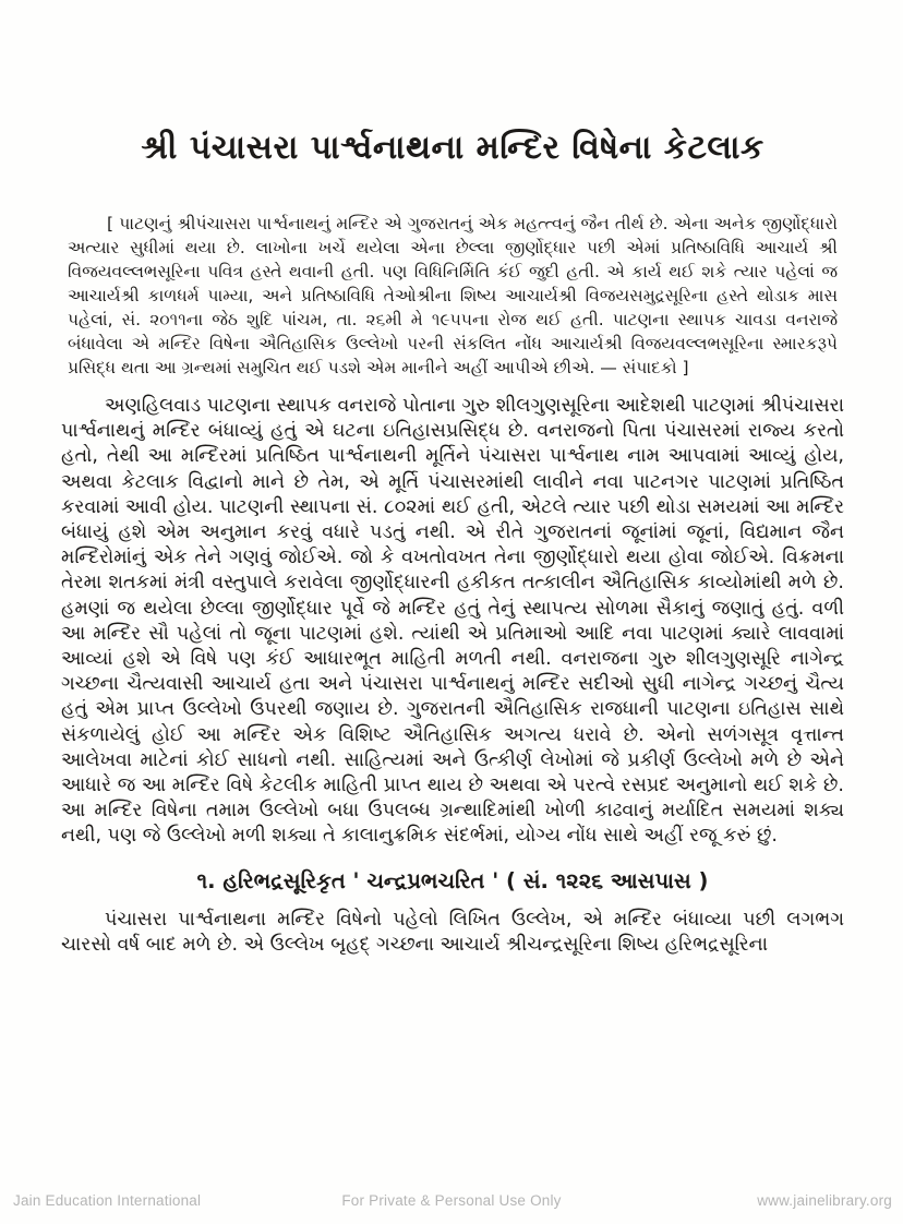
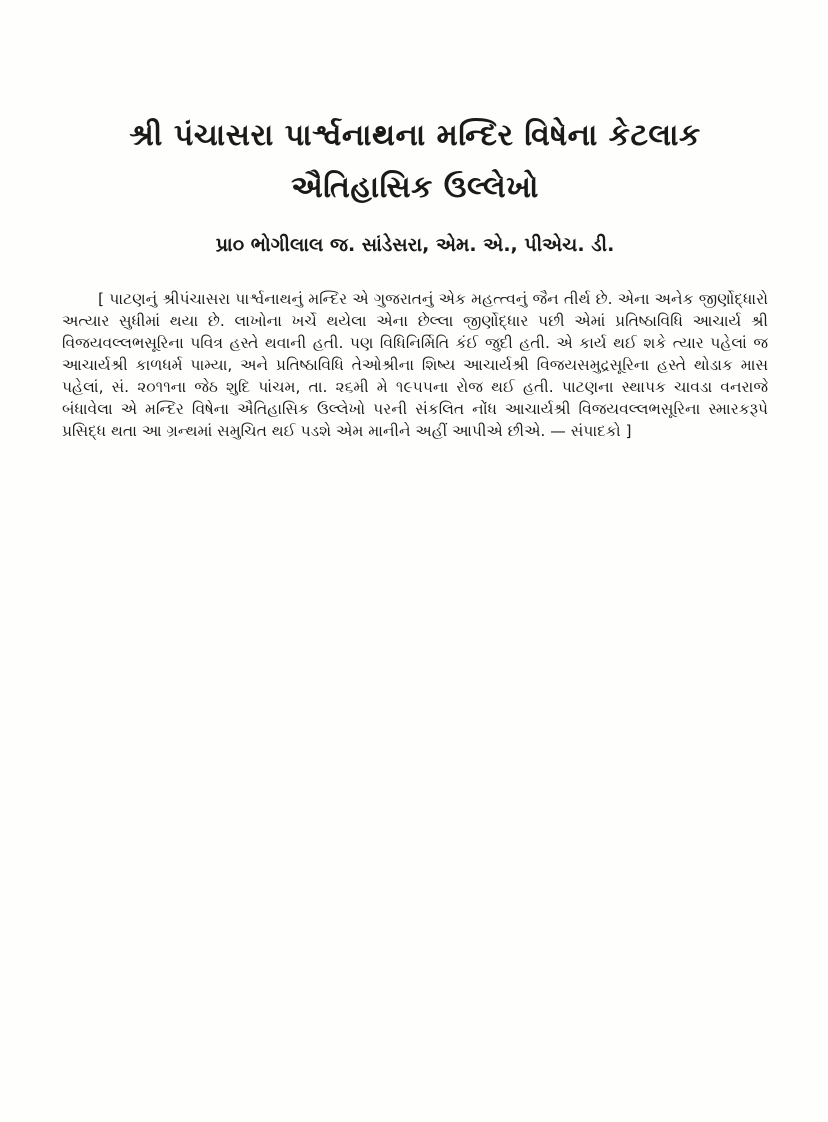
  શ્રી પંચાસરા પાર્શ્વનાથના મન્દિર વિષેના કેટલાક
+ ઐતિહાસિક ઉલ્લેખો
+ પ્રા૦ ભોગીલાલ જ. સાંડેસરા, એમ. એ., પીએચ. ડી.
  [ પાટણનું શ્રીપંચાસરા પાર્શ્વનાથનું મન્દિર એ ગુજરાતનું એક મહત્ત્વનું જૈન તીર્થ છે. એના અનેક જીર્ણોદ્ધારો અત્યાર સુધીમાં થયા છે. લાખોના ખર્ચે થયેલા એના છેલ્લા જીર્ણોદ્ધાર પછી એમાં પ્રતિષ્ઠાવિધિ આચાર્ય શ્રી વિજયવલ્લભસૂરિના પવિત્ર હસ્તે થવાની હતી. પણ વિધિનિર્મિતિ કંઈ જુદી હતી. એ કાર્ય થઈ શકે ત્યાર પહેલાં જ આચાર્યશ્રી કાળધર્મ પામ્યા, અને પ્રતિષ્ઠાવિધિ તેઓશ્રીના શિષ્ય આચાર્યશ્રી વિજયસમુદ્રસૂરિના હસ્તે થોડાક માસ પહેલાં, સં. ૨૦૧૧ના જેઠ શુદિ પાંચમ, તા. ૨૬મી મે ૧૯૫૫ના રોજ થઈ હતી. પાટણના સ્થાપક ચાવડા વનરાજે બંધાવેલા એ મન્દિર વિષેના ઐતિહાસિક ઉલ્લેખો પરની સંકલિત નોંધ આચાર્યશ્રી વિજયવલ્લભસૂરિના સ્મારકરૂપે પ્રસિદ્ધ થતા આ ગ્રન્થમાં સમુચિત થઈ પડશે એમ માનીને અહીં આપીએ છીએ. — સંપાદકો ]
- અણહિલવાડ પાટણના સ્થાપક વનરાજે પોતાના ગુરુ શીલગુણસૂરિના આદેશથી પાટણમાં શ્રીપંચાસરા પાર્શ્વનાથનું મન્દિર બંધાવ્યું હતું એ ઘટના ઇતિહાસપ્રસિદ્ધ છે. વનરાજનો પિતા પંચાસરમાં રાજ્ય કરતો હતો, તેથી આ મન્દિરમાં પ્રતિષ્ઠિત પાર્શ્વનાથની મૂર્તિને પંચાસરા પાર્શ્વનાથ નામ આપવામાં આવ્યું હોય, અથવા કેટલાક વિદ્વાનો માને છે તેમ, એ મૂર્તિ પંચાસરમાંથી લાવીને નવા પાટનગર પાટણમાં પ્રતિષ્ઠિત કરવામાં આવી હોય. પાટણની સ્થાપના સં. ૮૦૨માં થઈ હતી, એટલે ત્યાર પછી થોડા સમયમાં આ મન્દિર બંધાયું હશે એમ અનુમાન કરવું વધારે પડતું નથી. એ રીતે ગુજરાતનાં જૂનાંમાં જૂનાં, વિદ્યમાન જૈન મન્દિરોમાંનું એક તેને ગણવું જોઈએ. જો કે વખતોવખત તેના જીર્ણોદ્ધારો થયા હોવા જોઈએ. વિક્રમના તેરમા શતકમાં મંત્રી વસ્તુપાલે કરાવેલા જીર્ણોદ્ધારની હકીકત તત્કાલીન ઐતિહાસિક કાવ્યોમાંથી મળે છે. હમણાં જ થયેલા છેલ્લા જીર્ણોદ્ધાર પૂર્વે જે મન્દિર હતું તેનું સ્થાપત્ય સોળમા સૈકાનું જણાતું હતું. વળી આ મન્દિર સૌ પહેલાં તો જૂના પાટણમાં હશે. ત્યાંથી એ પ્રતિમાઓ આદિ નવા પાટણમાં ક્યારે લાવવામાં આવ્યાં હશે એ વિષે પણ કંઈ આધારભૂત માહિતી મળતી નથી. વનરાજના ગુરુ શીલગુણસૂરિ નાગેન્દ્ર ગચ્છના ચૈત્યવાસી આચાર્ય હતા અને પંચાસરા પાર્શ્વનાથનું મન્દિર સદીઓ સુધી નાગેન્દ્ર ગચ્છનું ચૈત્ય હતું એમ પ્રાપ્ત ઉલ્લેખો ઉપરથી જણાય છે. ગુજરાતની ઐતિહાસિક રાજધાની પાટણના ઇતિહાસ સાથે સંકળાયેલું હોઈ આ મન્દિર એક વિશિષ્ટ ઐતિહાસિક અગત્ય ધરાવે છે. એનો સળંગસૂત્ર વૃત્તાન્ત આલેખવા માટેનાં કોઈ સાધનો નથી. સાહિત્યમાં અને ઉત્કીર્ણ લેખોમાં જે પ્રકીર્ણ ઉલ્લેખો મળે છે એને આધારે જ આ મન્દિર વિષે કેટલીક માહિતી પ્રાપ્ત થાય છે અથવા એ પરત્વે રસપ્રદ અનુમાનો થઈ શકે છે. આ મન્દિર વિષેના તમામ ઉલ્લેખો બધા ઉપલબ્ધ ગ્રન્થાદિમાંથી ખોળી કાઢવાનું મર્યાદિત સમયમાં શક્ય નથી, પણ જે ઉલ્લેખો મળી શક્યા તે કાલાનુક્રમિક સંદર્ભમાં, યોગ્ય નોંધ સાથે અહીં રજૂ કરું છું.
- ૧. હરિભદ્રસૂરિકૃત ' ચન્દ્રપ્રભચરિત ' ( સં. ૧૨૨૬ આસપાસ )
- પંચાસરા પાર્શ્વનાથના મન્દિર વિષેનો પહેલો લિખિત ઉલ્લેખ, એ મન્દિર બંધાવ્યા પછી લગભગ ચારસો વર્ષ બાદ મળે છે. એ ઉલ્લેખ બૃહદ્ ગચ્છના આચાર્ય શ્રીચન્દ્રસૂરિના શિષ્ય હરિભદ્રસૂરિના
- Jain Education International
- For Private & Personal Use Only
- www.jainelibrary.org
